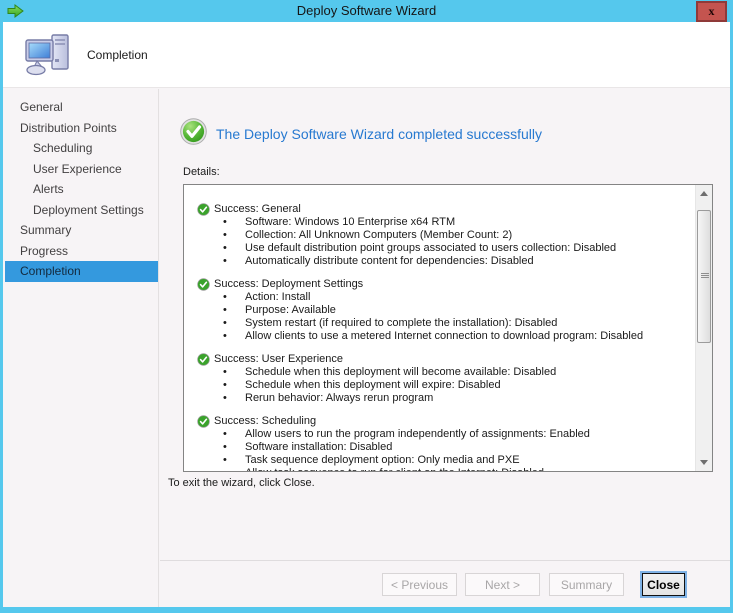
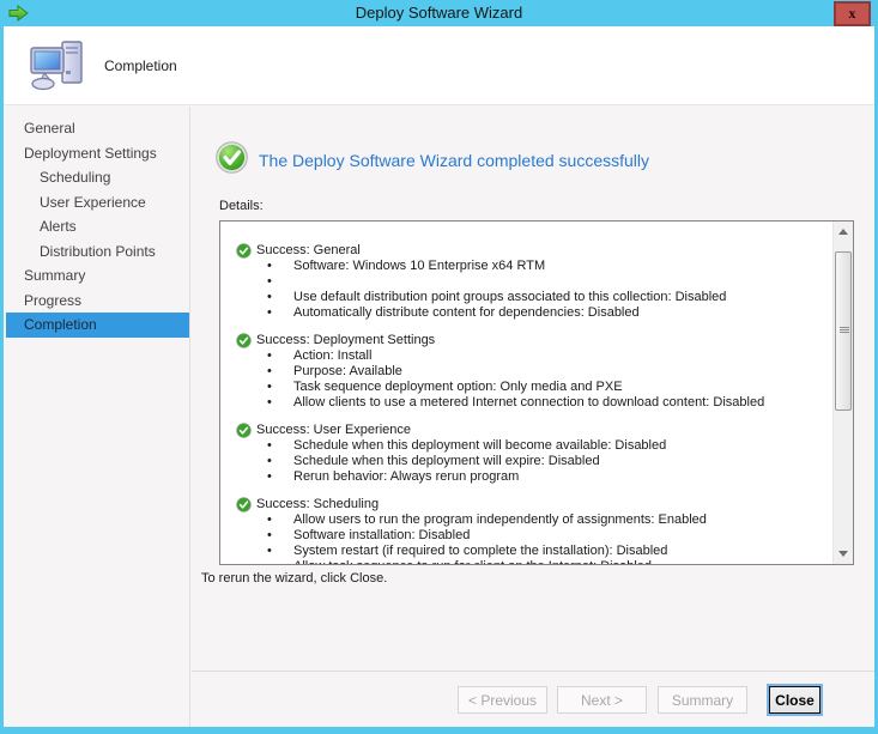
  Deploy Software Wizard
  x
  Completion
  General
- Distribution Points
+ Deployment Settings
  Scheduling
  User Experience
  Alerts
- Deployment Settings
+ Distribution Points
  Summary
  Progress
  Completion
  The Deploy Software Wizard completed successfully
  Details:
  Success: General
  •
  Software: Windows 10 Enterprise x64 RTM
  •
- Collection: All Unknown Computers (Member Count: 2)
  •
- Use default distribution point groups associated to users collection: Disabled
+ Use default distribution point groups associated to this collection: Disabled
  •
  Automatically distribute content for dependencies: Disabled
  Success: Deployment Settings
  •
  Action: Install
  •
  Purpose: Available
  •
- System restart (if required to complete the installation): Disabled
+ Task sequence deployment option: Only media and PXE
  •
- Allow clients to use a metered Internet connection to download program: Disabled
+ Allow clients to use a metered Internet connection to download content: Disabled
  Success: User Experience
  •
  Schedule when this deployment will become available: Disabled
  •
  Schedule when this deployment will expire: Disabled
  •
  Rerun behavior: Always rerun program
  Success: Scheduling
  •
  Allow users to run the program independently of assignments: Enabled
  •
  Software installation: Disabled
  •
- Task sequence deployment option: Only media and PXE
+ System restart (if required to complete the installation): Disabled
- To exit the wizard, click Close.
+ To rerun the wizard, click Close.
  < Previous
  Next >
  Summary
  Close
